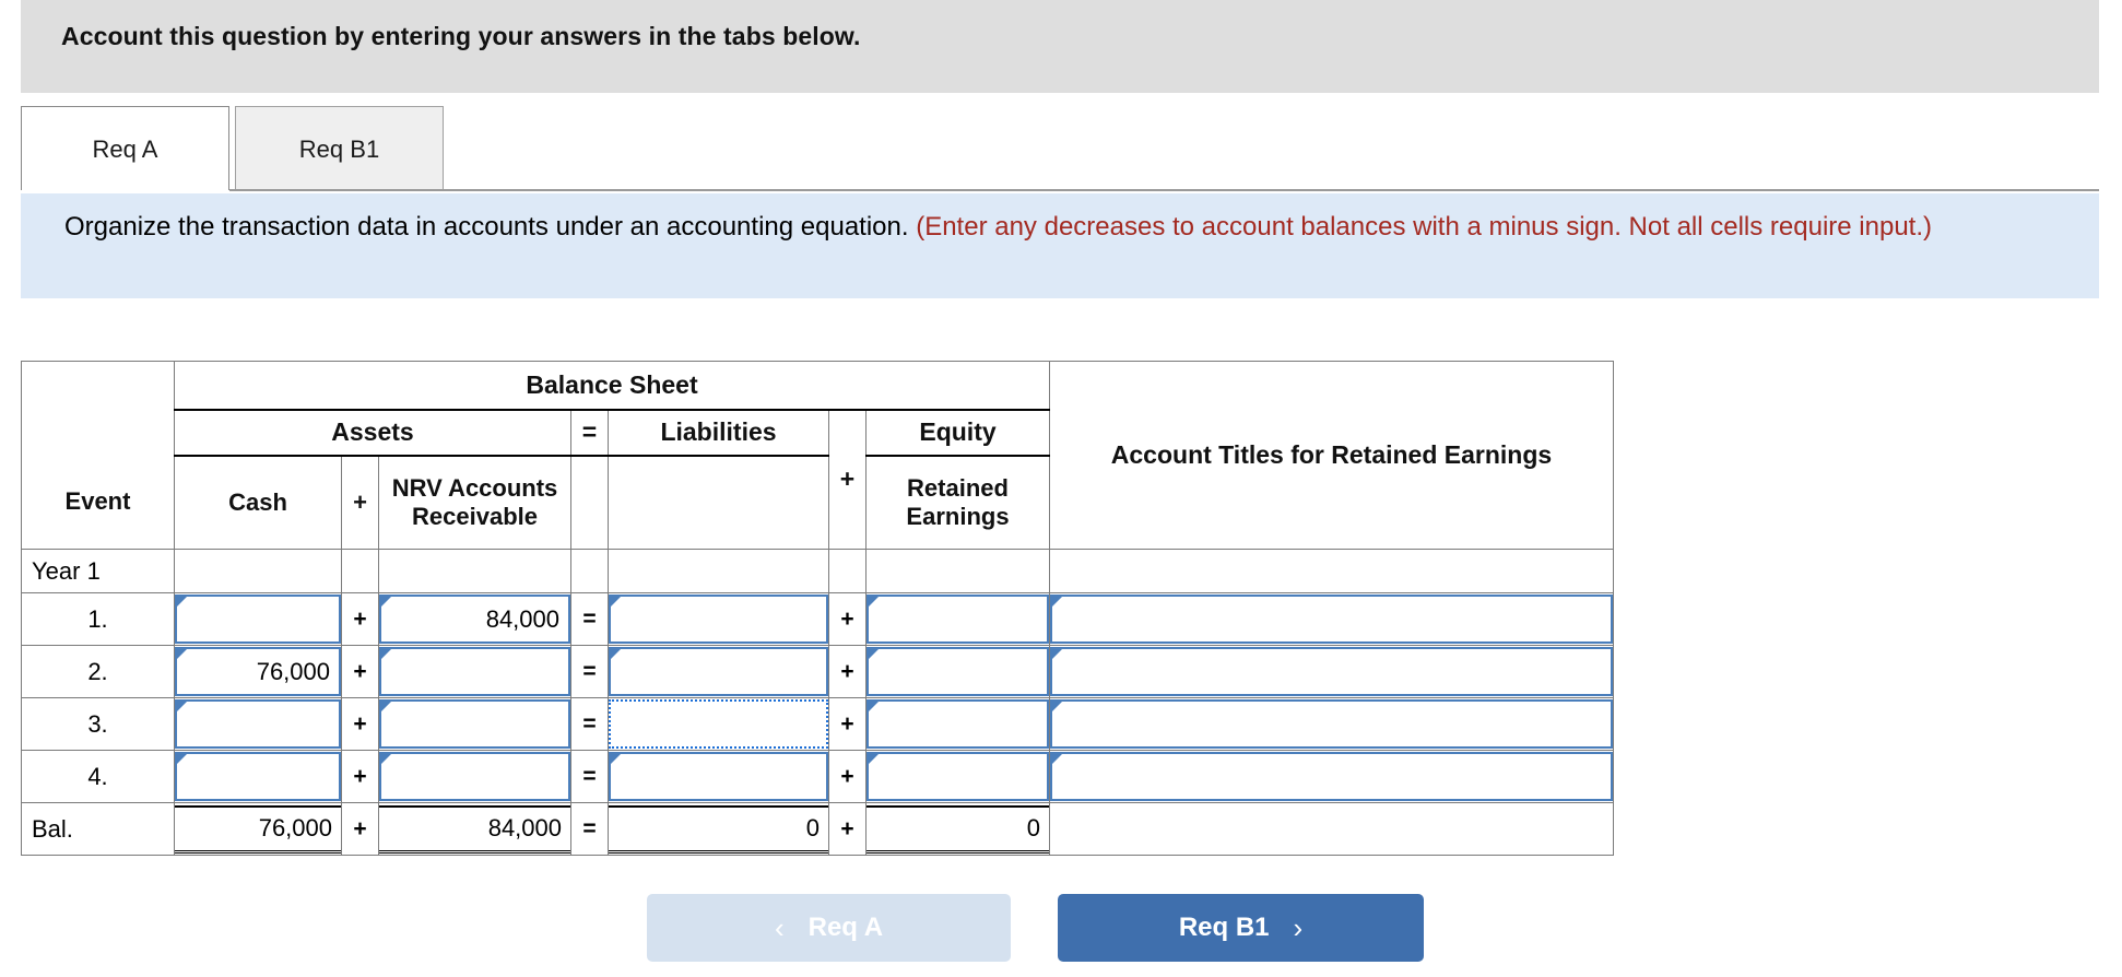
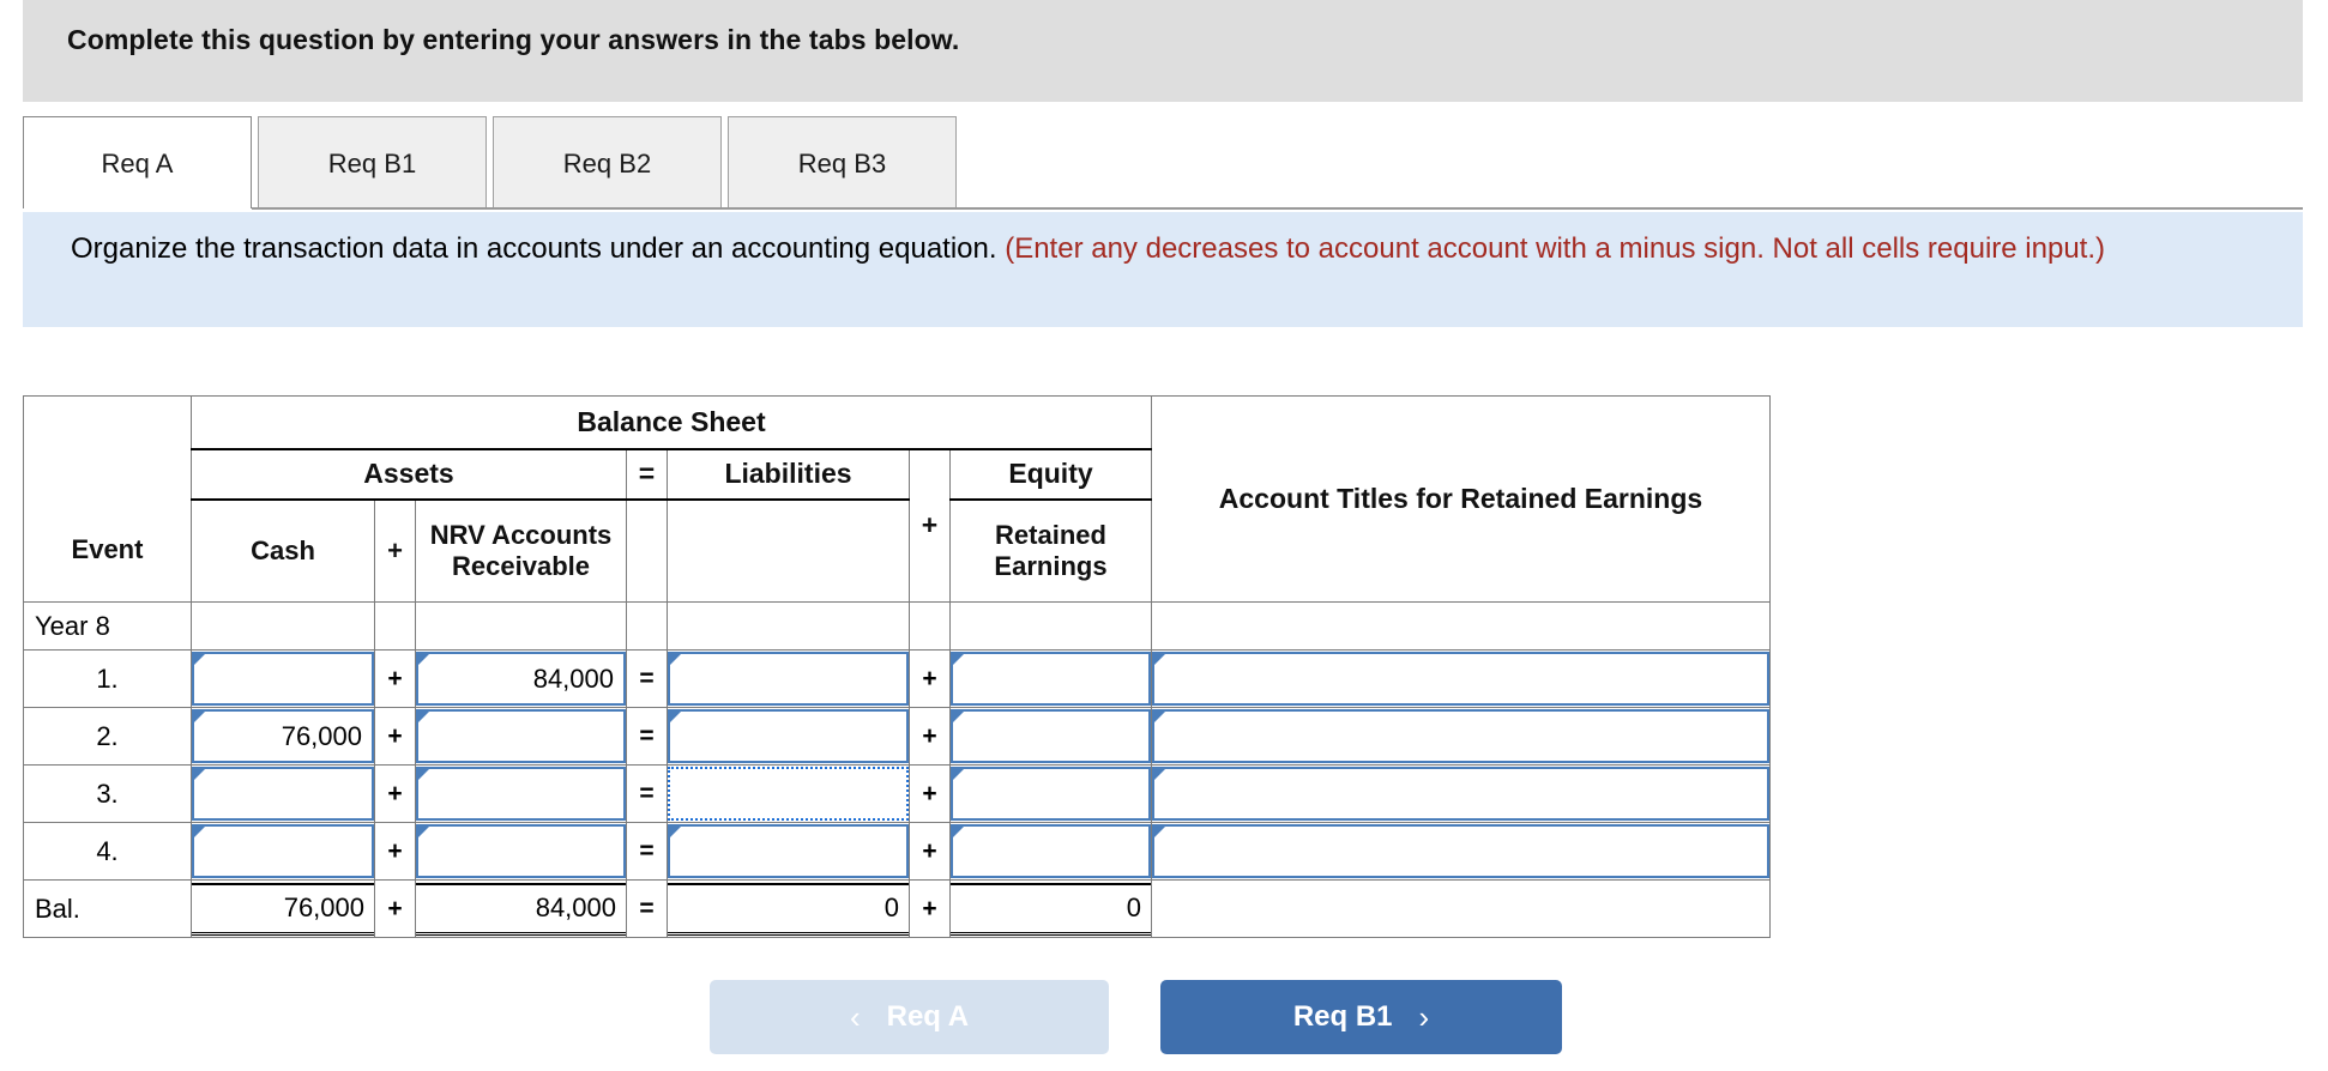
- Account this question by entering your answers in the tabs below.
+ Complete this question by entering your answers in the tabs below.
  Req A
  Req B1
+ Req B2
+ Req B3
- Organize the transaction data in accounts under an accounting equation. (Enter any decreases to account balances with a minus sign. Not all cells require input.)
+ Organize the transaction data in accounts under an accounting equation. (Enter any decreases to account account with a minus sign. Not all cells require input.)
  	Balance Sheet	Account Titles for Retained Earnings
  Assets	=	Liabilities	+	Equity
  Event	Cash	+	NRV Accounts Receivable			Retained Earnings
- Year 1
+ Year 8
  1.		+	84,000	=		+
  2.	76,000	+		=		+
  3.		+		=		+
  4.		+		=		+
  Bal.	76,000	+	84,000	=	0	+	0
  ‹
  Req A
  Req B1
  ›
